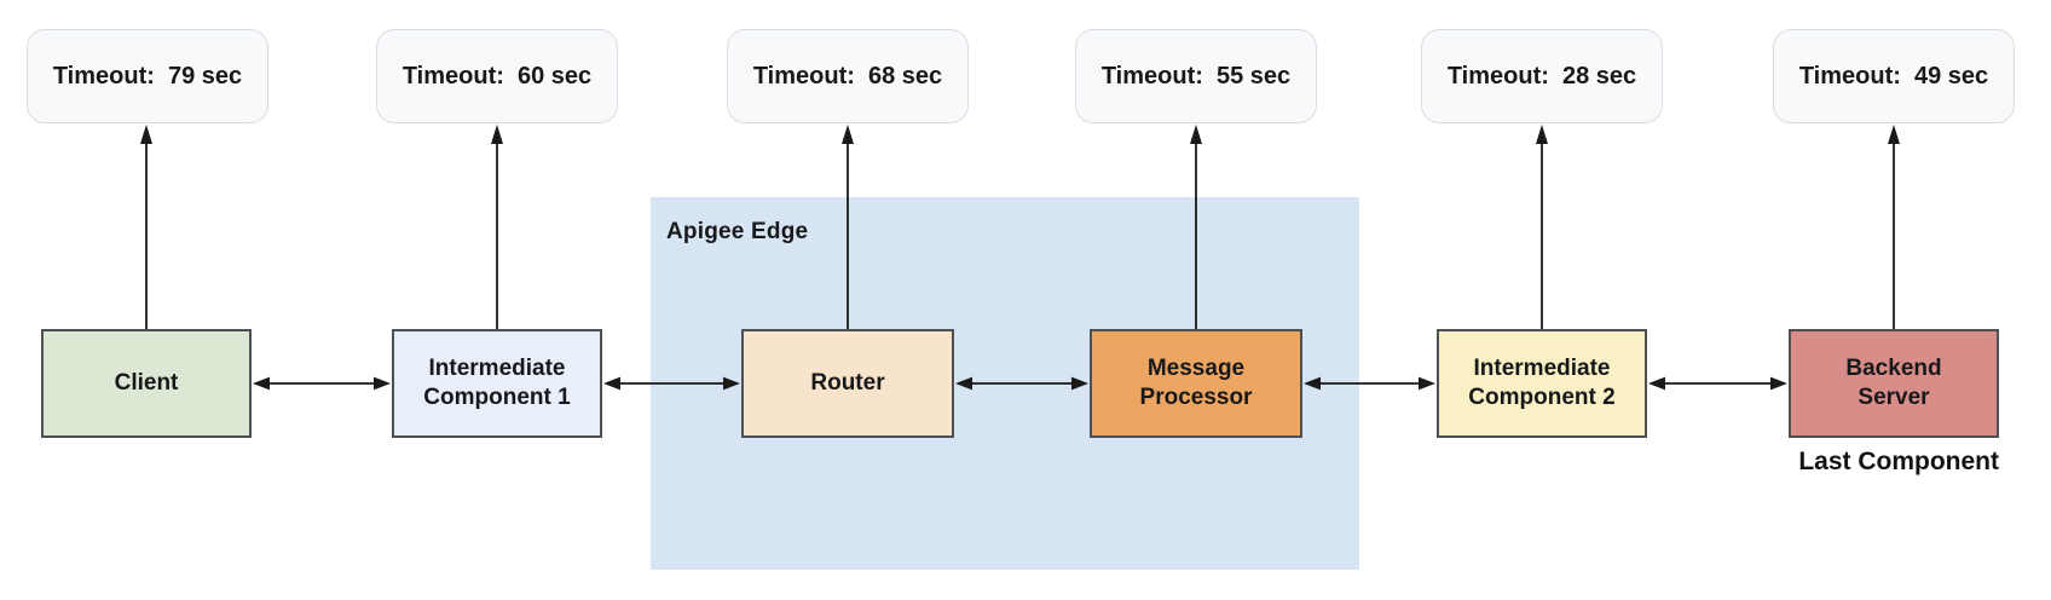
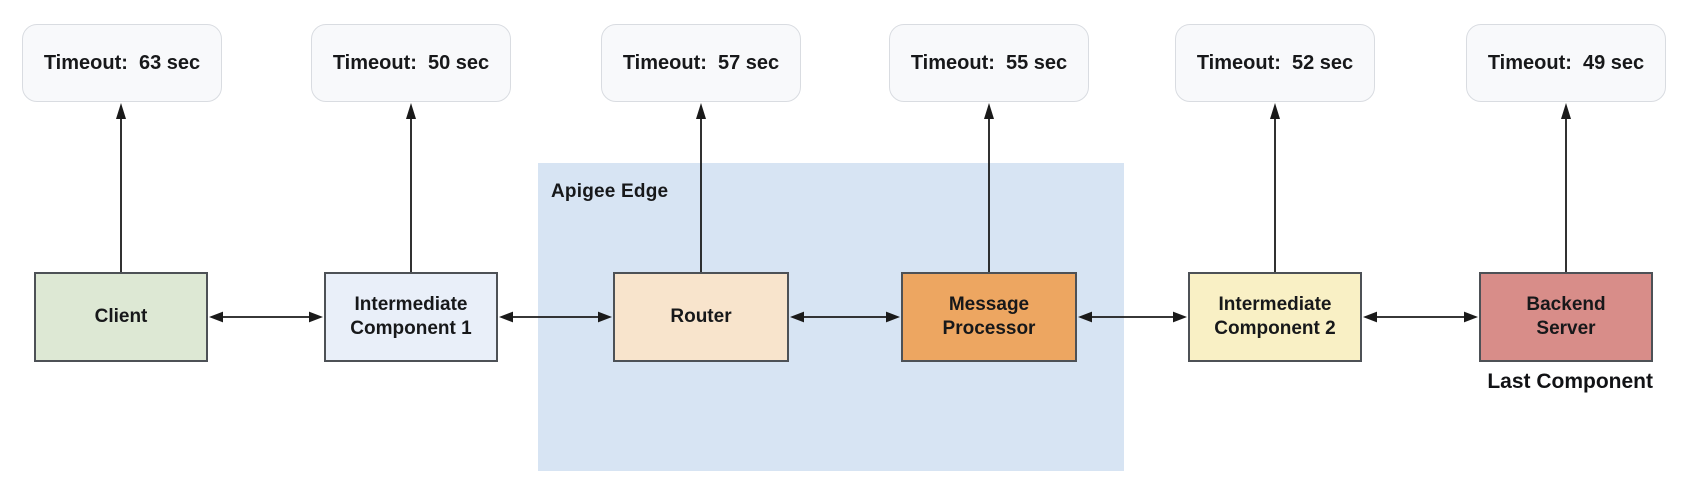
  Apigee Edge
- Timeout: 79 sec
+ Timeout: 63 sec
- Timeout: 60 sec
+ Timeout: 50 sec
- Timeout: 68 sec
+ Timeout: 57 sec
  Timeout: 55 sec
- Timeout: 28 sec
+ Timeout: 52 sec
  Timeout: 49 sec
  Client
  Intermediate
  Component 1
  Router
  Message
  Processor
  Intermediate
  Component 2
  Backend
  Server
  Last Component
